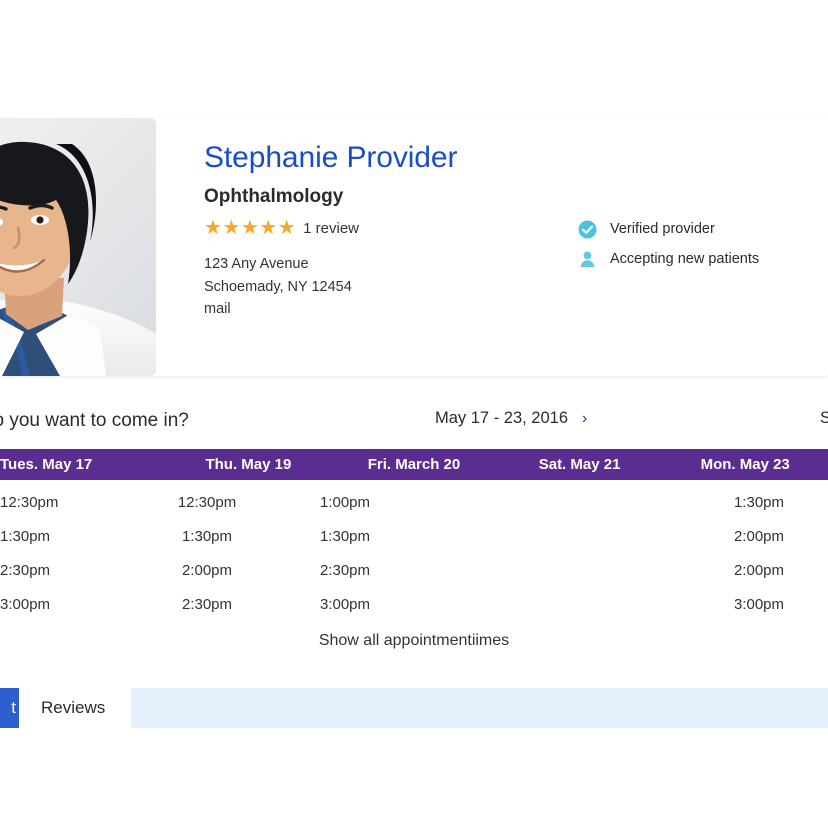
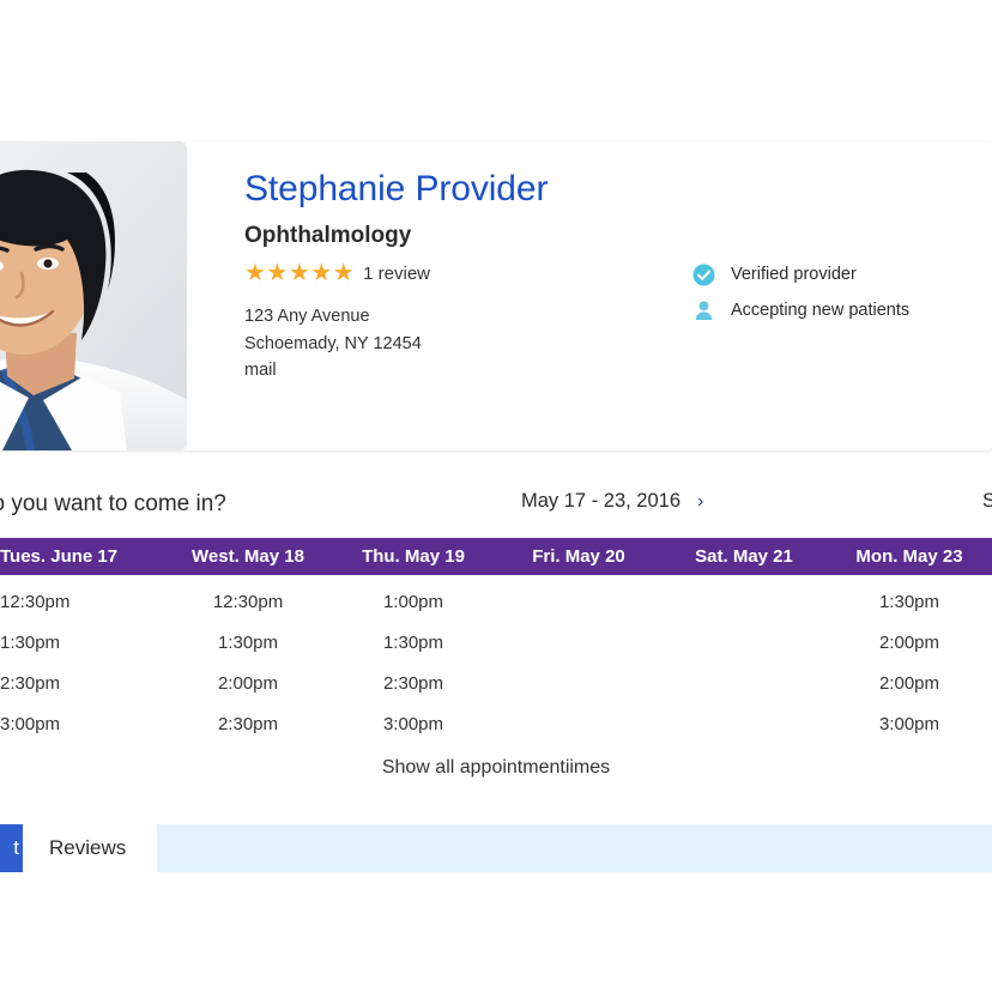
  Stephanie Provider
  Ophthalmology
  ★★★★★
  1 review
  123 Any Avenue
  Schoemady, NY 12454
  mail
  Verified provider
  Accepting new patients
  you want to come in?
  May 17 - 23, 2016
  ›
- Tues. May 17
+ Tues. June 17
+ West. May 18
  Thu. May 19
- Fri. March 20
+ Fri. May 20
  Sat. May 21
  Mon. May 23
  12:30pm
  1:30pm
  2:30pm
  3:00pm
  12:30pm
  1:30pm
  2:00pm
  2:30pm
  1:00pm
  1:30pm
  2:30pm
  3:00pm
  1:30pm
  2:00pm
  2:00pm
  3:00pm
  Show all appointmentiimes
  t
  Reviews
